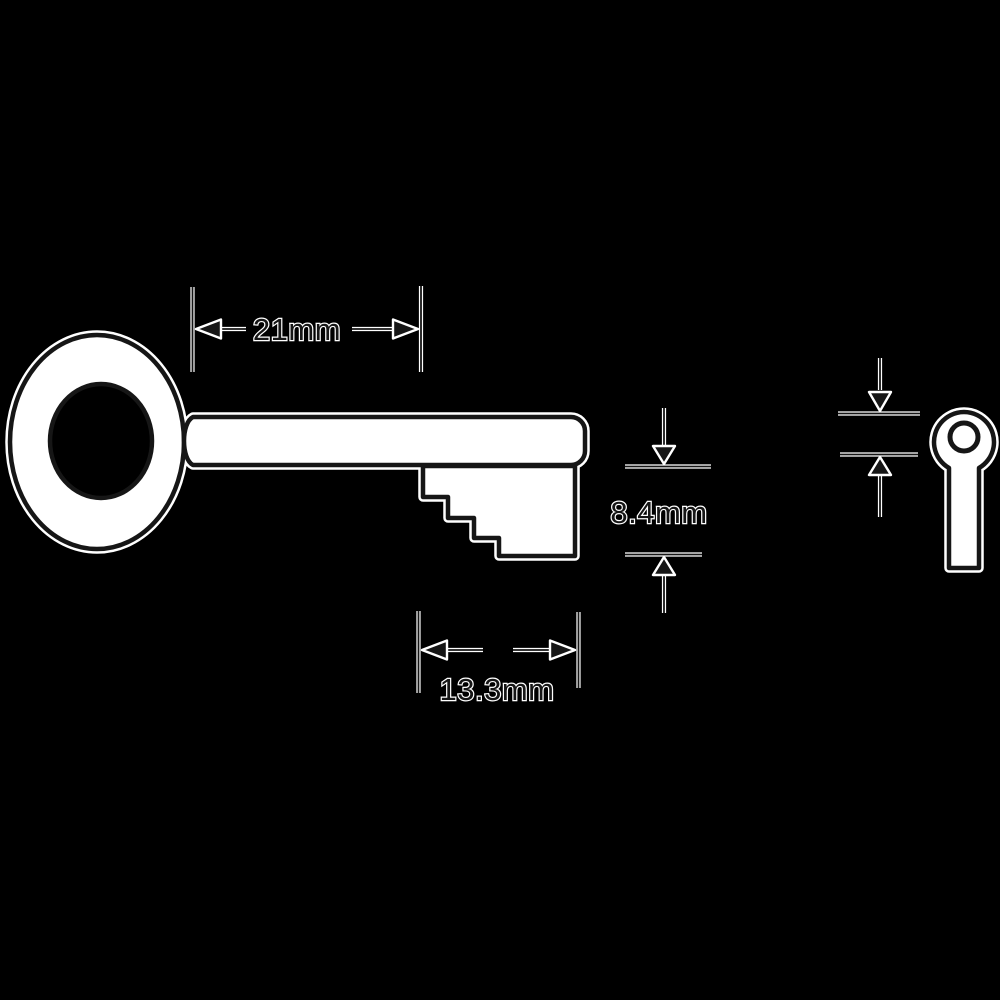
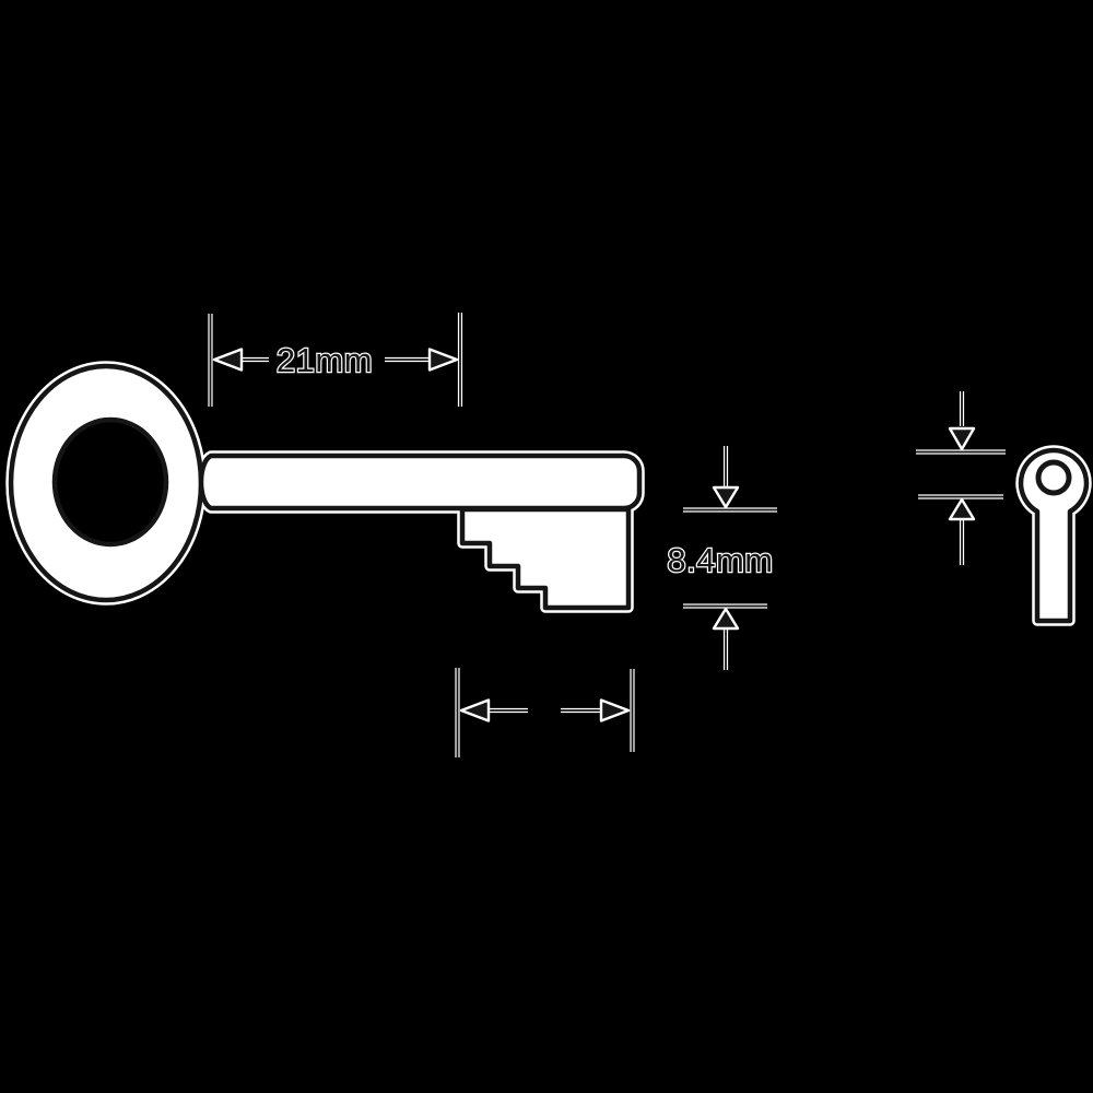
  21mm
  8.4mm
- 13.3mm
